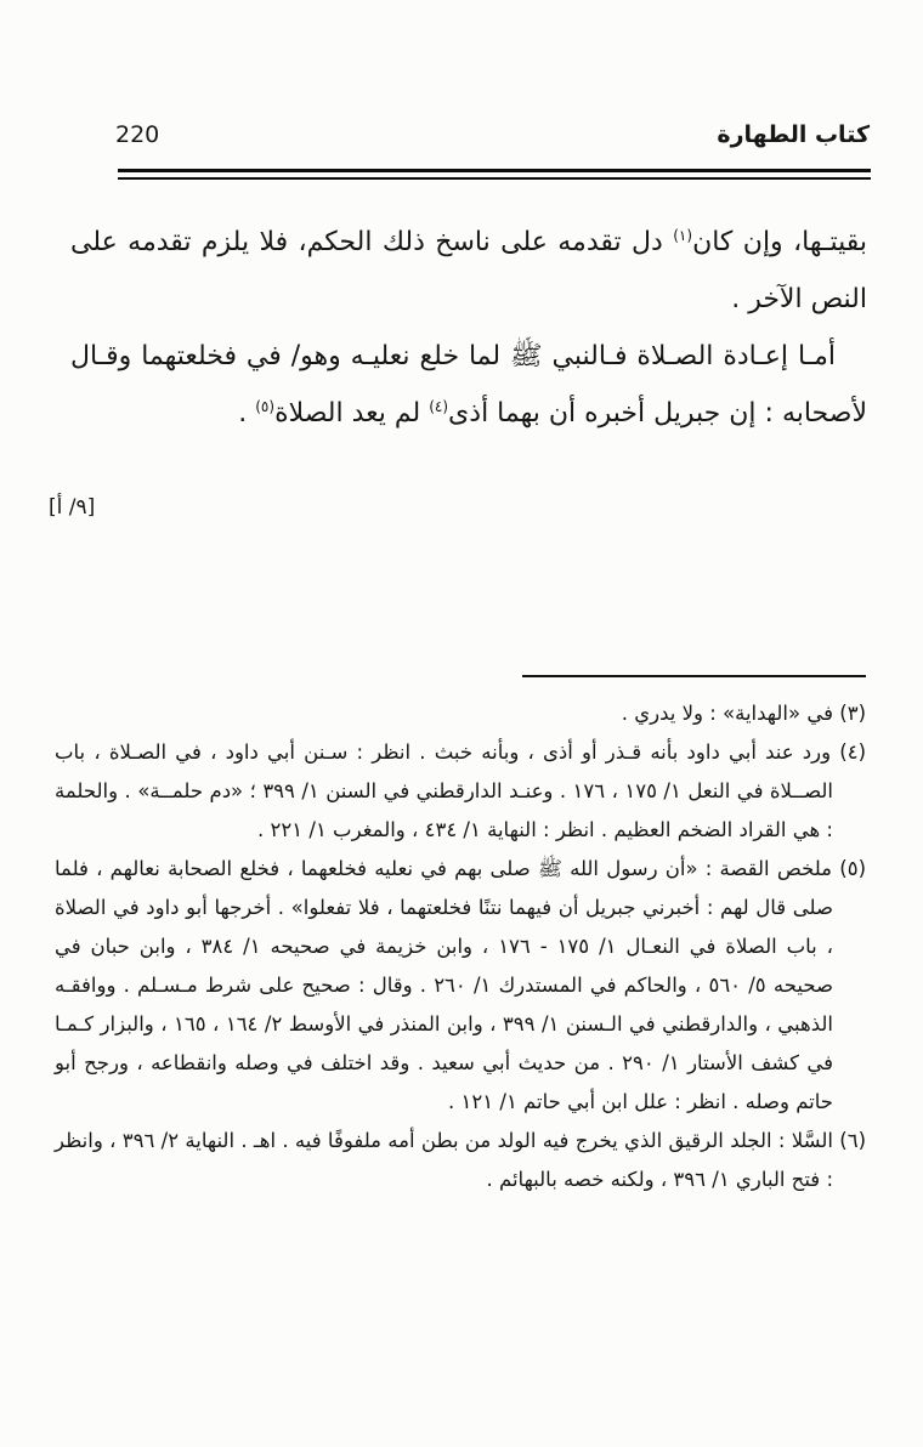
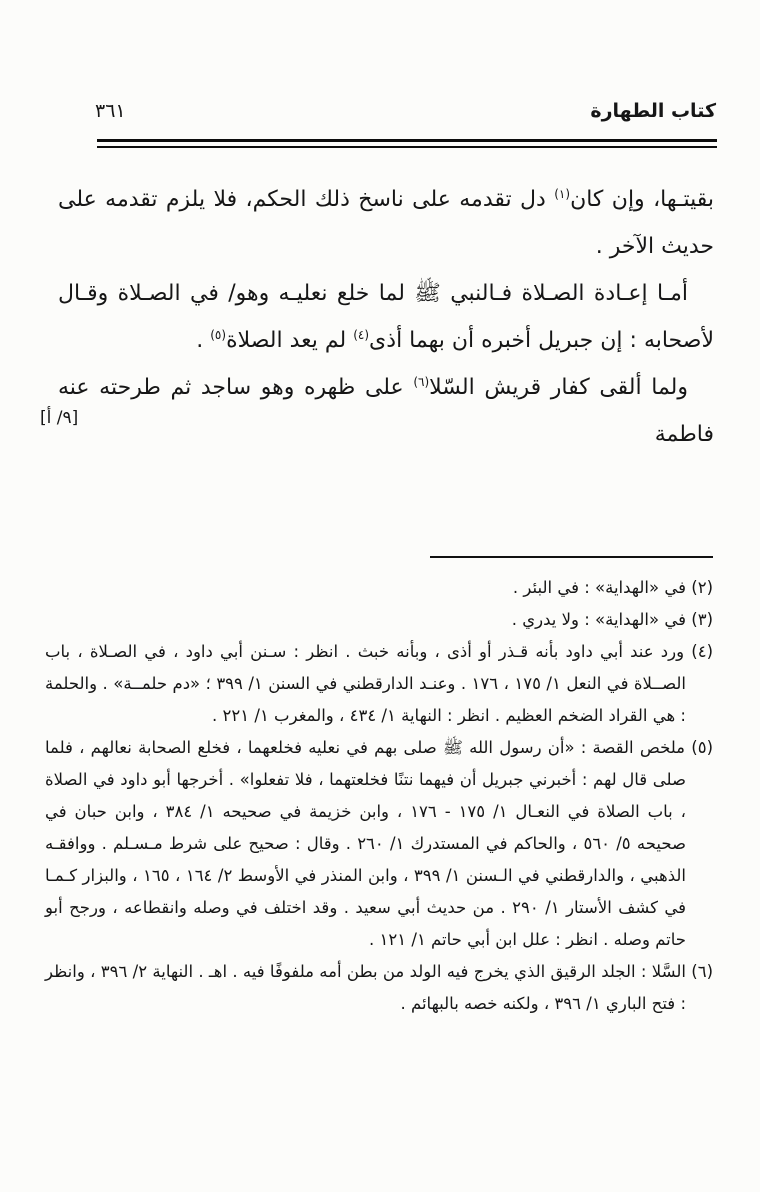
  كتاب الطهارة
- 220
+ ٣٦١
- بقيتـها، وإن كان(١) دل تقدمه على ناسخ ذلك الحكم، فلا يلزم تقدمه على النص الآخر .
+ بقيتـها، وإن كان(١) دل تقدمه على ناسخ ذلك الحكم، فلا يلزم تقدمه على حديث الآخر .
- أمـا إعـادة الصـلاة فـالنبي ﷺ لما خلع نعليـه وهو/ في فخلعتهما وقـال لأصحابه : إن جبريل أخبره أن بهما أذى(٤) لم يعد الصلاة(٥) .
+ أمـا إعـادة الصـلاة فـالنبي ﷺ لما خلع نعليـه وهو/ في الصـلاة وقـال لأصحابه : إن جبريل أخبره أن بهما أذى(٤) لم يعد الصلاة(٥) .
+ ولما ألقى كفار قريش السّلا(٦) على ظهره وهو ساجد ثم طرحته عنه فاطمة
  [٩/ أ]
+ (٢) في «الهداية» : في البئر .
  (٣) في «الهداية» : ولا يدري .
  (٤) ورد عند أبي داود بأنه قـذر أو أذى ، وبأنه خبث . انظر : سـنن أبي داود ، في الصـلاة ، باب الصــلاة في النعل ١/ ١٧٥ ، ١٧٦ . وعنـد الدارقطني في السنن ١/ ٣٩٩ ؛ «دم حلمــة» . والحلمة : هي القراد الضخم العظيم . انظر : النهاية ١/ ٤٣٤ ، والمغرب ١/ ٢٢١ .
  (٥) ملخص القصة : «أن رسول الله ﷺ صلى بهم في نعليه فخلعهما ، فخلع الصحابة نعالهم ، فلما صلى قال لهم : أخبرني جبريل أن فيهما نتنًا فخلعتهما ، فلا تفعلوا» . أخرجها أبو داود في الصلاة ، باب الصلاة في النعـال ١/ ١٧٥ - ١٧٦ ، وابن خزيمة في صحيحه ١/ ٣٨٤ ، وابن حبان في صحيحه ٥/ ٥٦٠ ، والحاكم في المستدرك ١/ ٢٦٠ . وقال : صحيح على شرط مـسـلم . ووافقـه الذهبي ، والدارقطني في الـسنن ١/ ٣٩٩ ، وابن المنذر في الأوسط ٢/ ١٦٤ ، ١٦٥ ، والبزار كـمـا في كشف الأستار ١/ ٢٩٠ . من حديث أبي سعيد . وقد اختلف في وصله وانقطاعه ، ورجح أبو حاتم وصله . انظر : علل ابن أبي حاتم ١/ ١٢١ .
  (٦) السَّلا : الجلد الرقيق الذي يخرج فيه الولد من بطن أمه ملفوفًا فيه . اهـ . النهاية ٢/ ٣٩٦ ، وانظر : فتح الباري ١/ ٣٩٦ ، ولكنه خصه بالبهائم .
